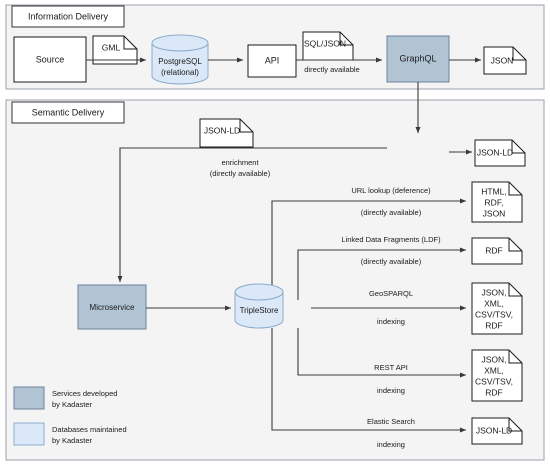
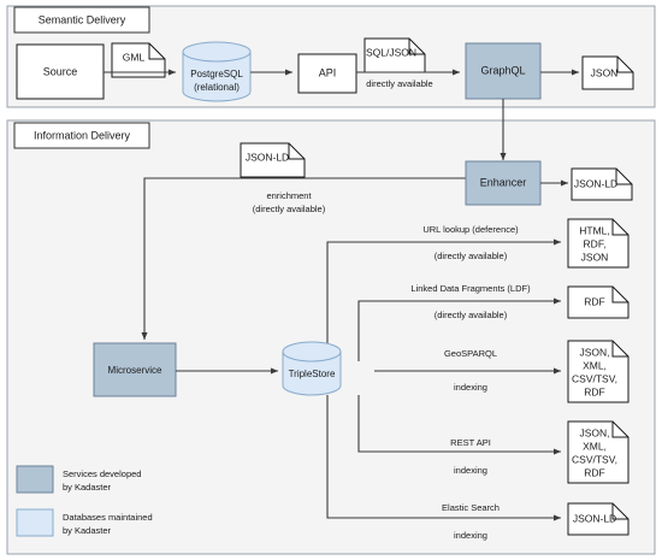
- Information Delivery
+ Semantic Delivery
  Source
  GML
  PostgreSQL
  (relational)
  API
  SQL/JSON
  directly available
  GraphQL
  JSON
- Semantic Delivery
+ Information Delivery
  JSON-LD
  enrichment
  (directly available)
+ Enhancer
  JSON-LD
  URL lookup (deference)
  (directly available)
  HTML,
  RDF,
  JSON
  Linked Data Fragments (LDF)
  (directly available)
  RDF
  GeoSPARQL
  indexing
  JSON,
  XML,
  CSV/TSV,
  RDF
  REST API
  indexing
  JSON,
  XML,
  CSV/TSV,
  RDF
  Elastic Search
  indexing
  JSON-LD
  Microservice
  TripleStore
  Services developed
  by Kadaster
  Databases maintained
  by Kadaster
